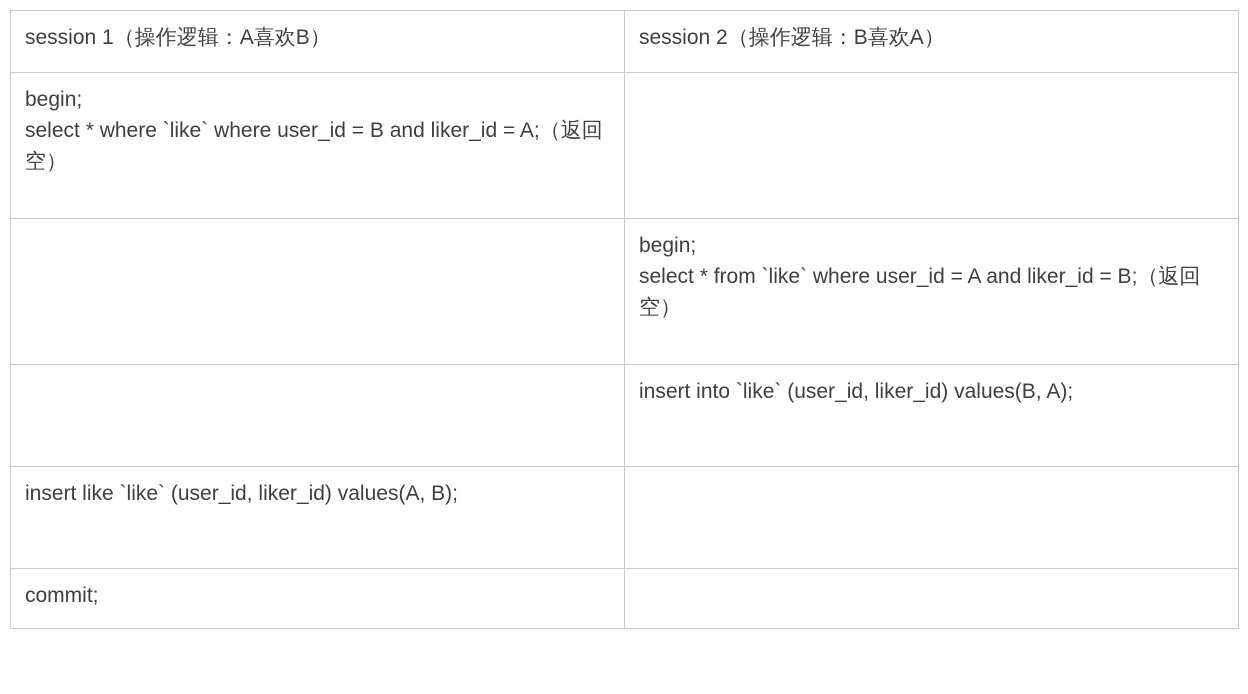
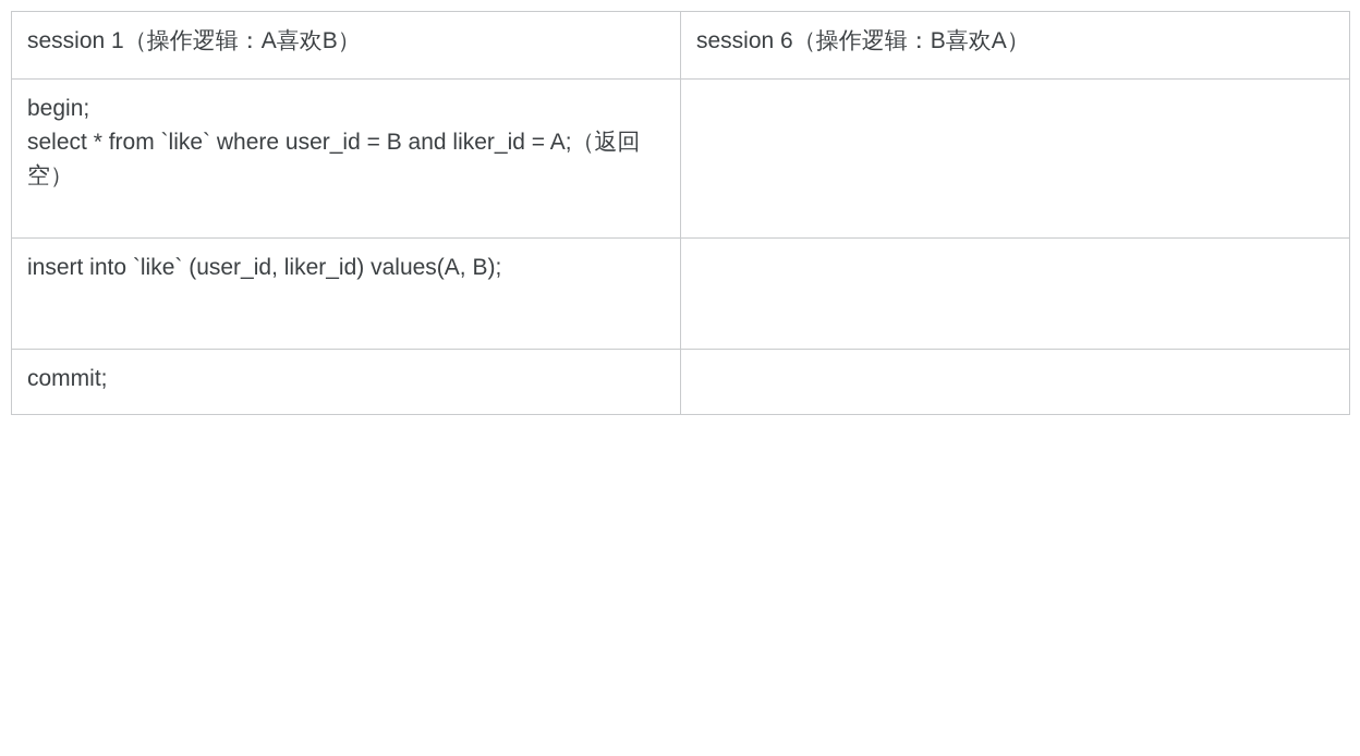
- session 1（操作逻辑：A喜欢B）	session 2（操作逻辑：B喜欢A）
+ session 1（操作逻辑：A喜欢B）	session 6（操作逻辑：B喜欢A）
- begin; select * where `like` where user_id = B and liker_id = A;（返回空）
+ begin; select * from `like` where user_id = B and liker_id = A;（返回空）
- 	begin; select * from `like` where user_id = A and liker_id = B;（返回空）
- 	insert into `like` (user_id, liker_id) values(B, A);
- insert like `like` (user_id, liker_id) values(A, B);
+ insert into `like` (user_id, liker_id) values(A, B);
  commit;
